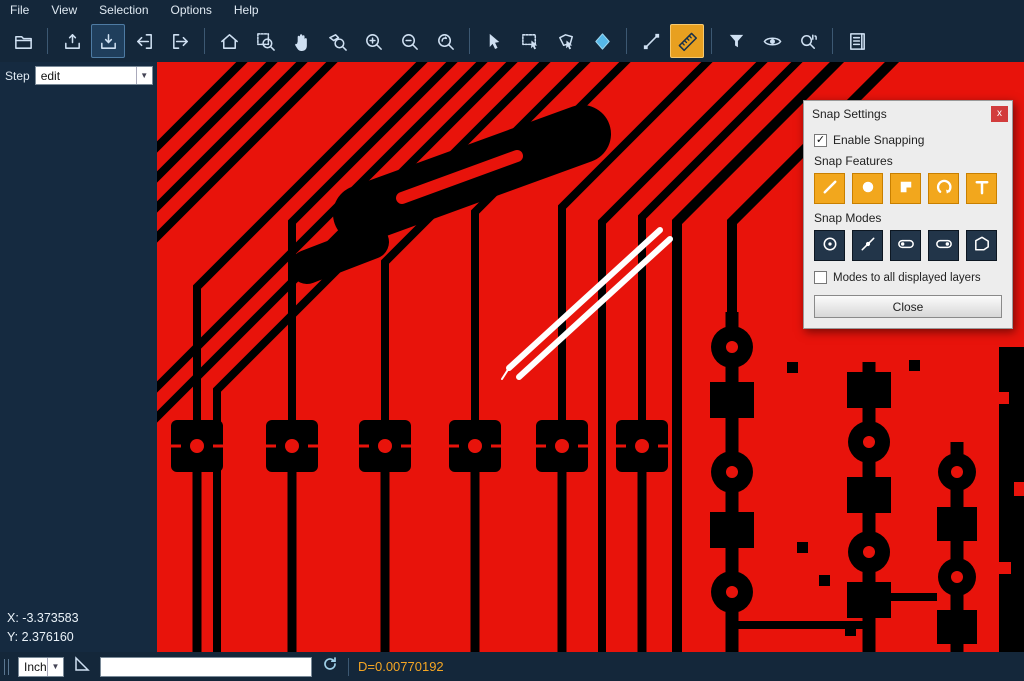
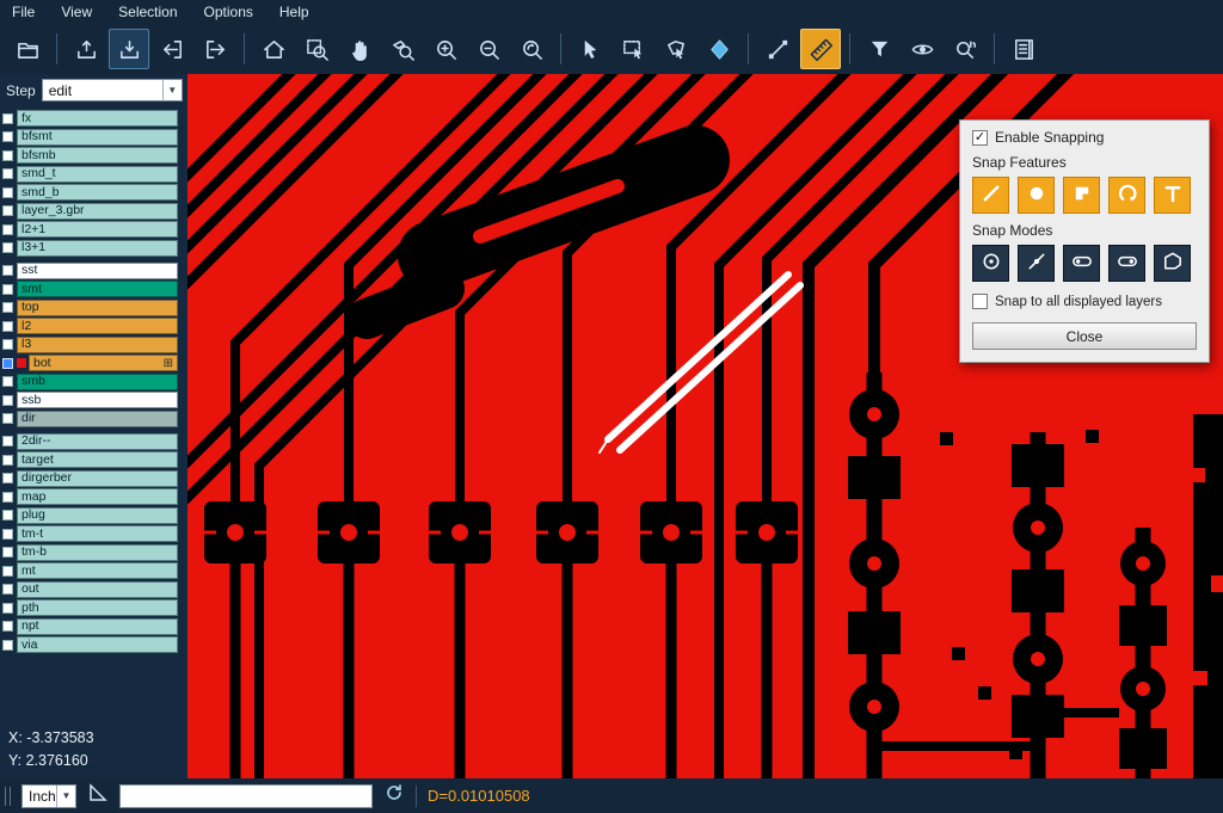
  File
  View
  Selection
  Options
  Help
  Step
  edit
  ▼
+ fx
+ bfsmt
+ bfsmb
+ smd_t
+ smd_b
+ layer_3.gbr
+ l2+1
+ l3+1
+ sst
+ smt
+ top
+ l2
+ l3
+ bot
+ ⊞
+ smb
+ ssb
+ dir
+ 2dir--
+ target
+ dirgerber
+ map
+ plug
+ tm-t
+ tm-b
+ mt
+ out
+ pth
+ npt
+ via
  X: -3.373583
  Y: 2.376160
- Snap Settings
- x
  Enable Snapping
  Snap Features
  Snap Modes
- Modes to all displayed layers
+ Snap to all displayed layers
  Close
  Inch
  ▼
- D=0.00770192
+ D=0.01010508
